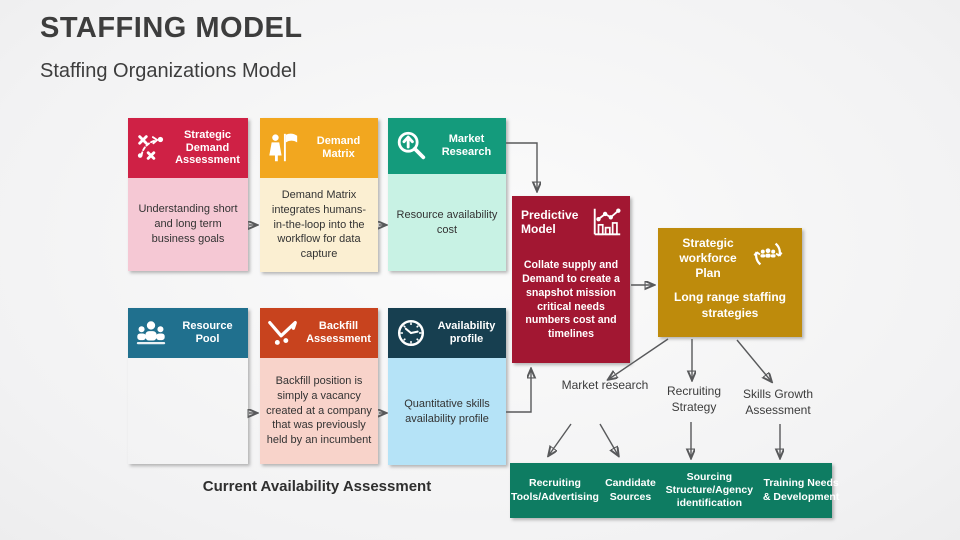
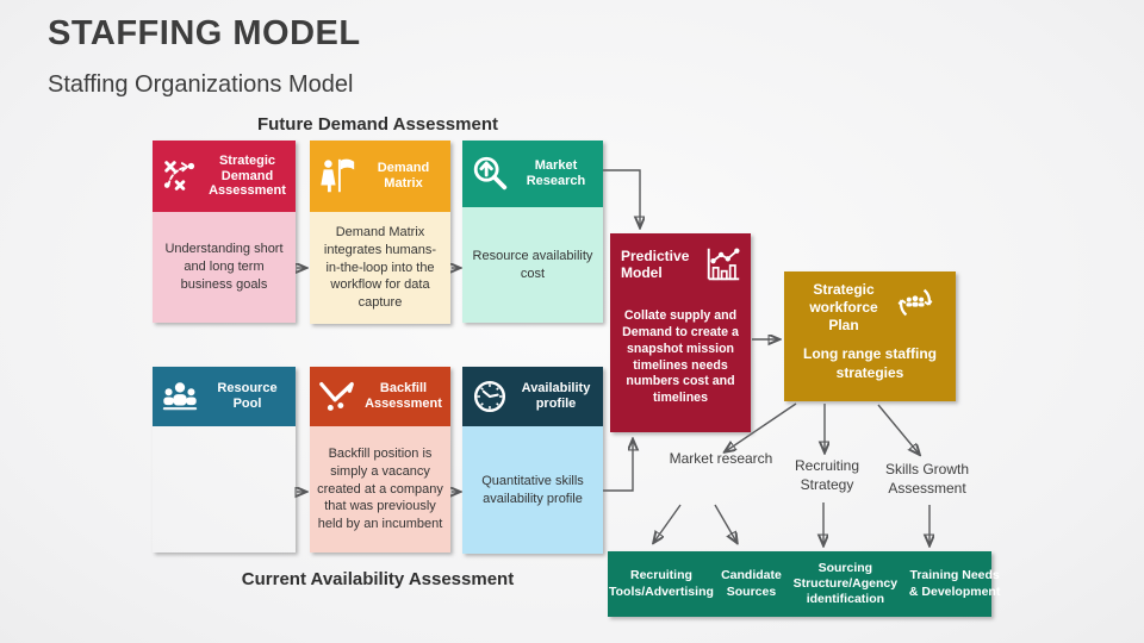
  STAFFING MODEL
  Staffing Organizations Model
+ Future Demand Assessment
  Current Availability Assessment
  Strategic Demand Assessment
  Understanding short and long term business goals
  Demand Matrix
  Demand Matrix integrates humans-in-the-loop into the workflow for data capture
  Market Research
  Resource availability cost
  Resource Pool
  Backfill Assessment
  Backfill position is simply a vacancy created at a company that was previously held by an incumbent
  Availability profile
  Quantitative skills availability profile
  Predictive Model
- Collate supply and Demand to create a snapshot mission critical needs numbers cost and timelines
+ Collate supply and Demand to create a snapshot mission timelines needs numbers cost and timelines
  Strategic workforce Plan
  Long range staffing strategies
  Market research
  Recruiting Strategy
  Skills Growth Assessment
  Recruiting Tools/Advertising
  Candidate Sources
  Sourcing Structure/Agency identification
  Training Needs & Development
